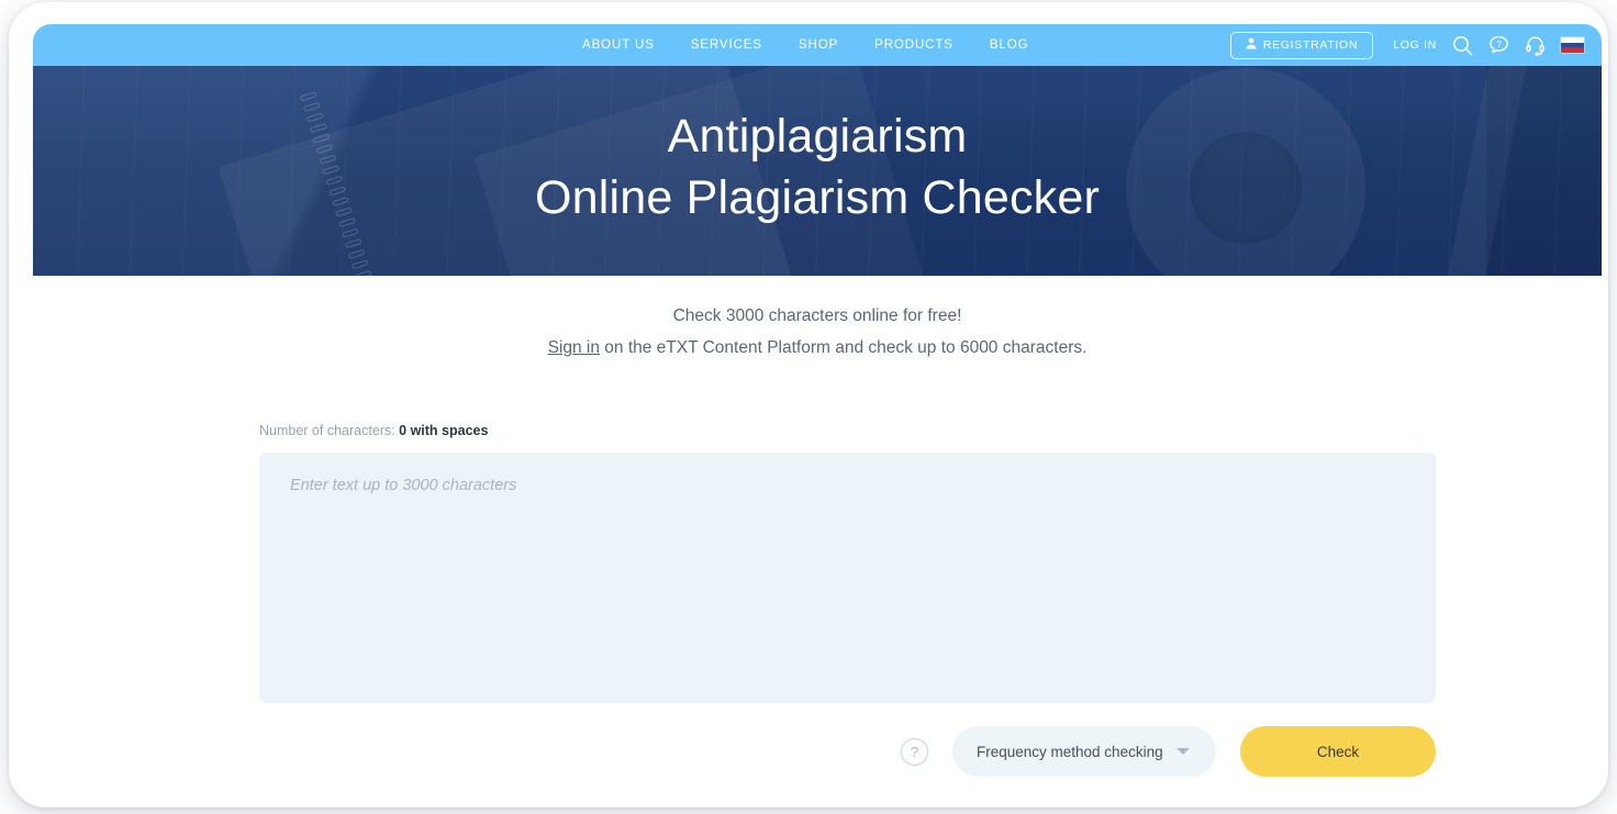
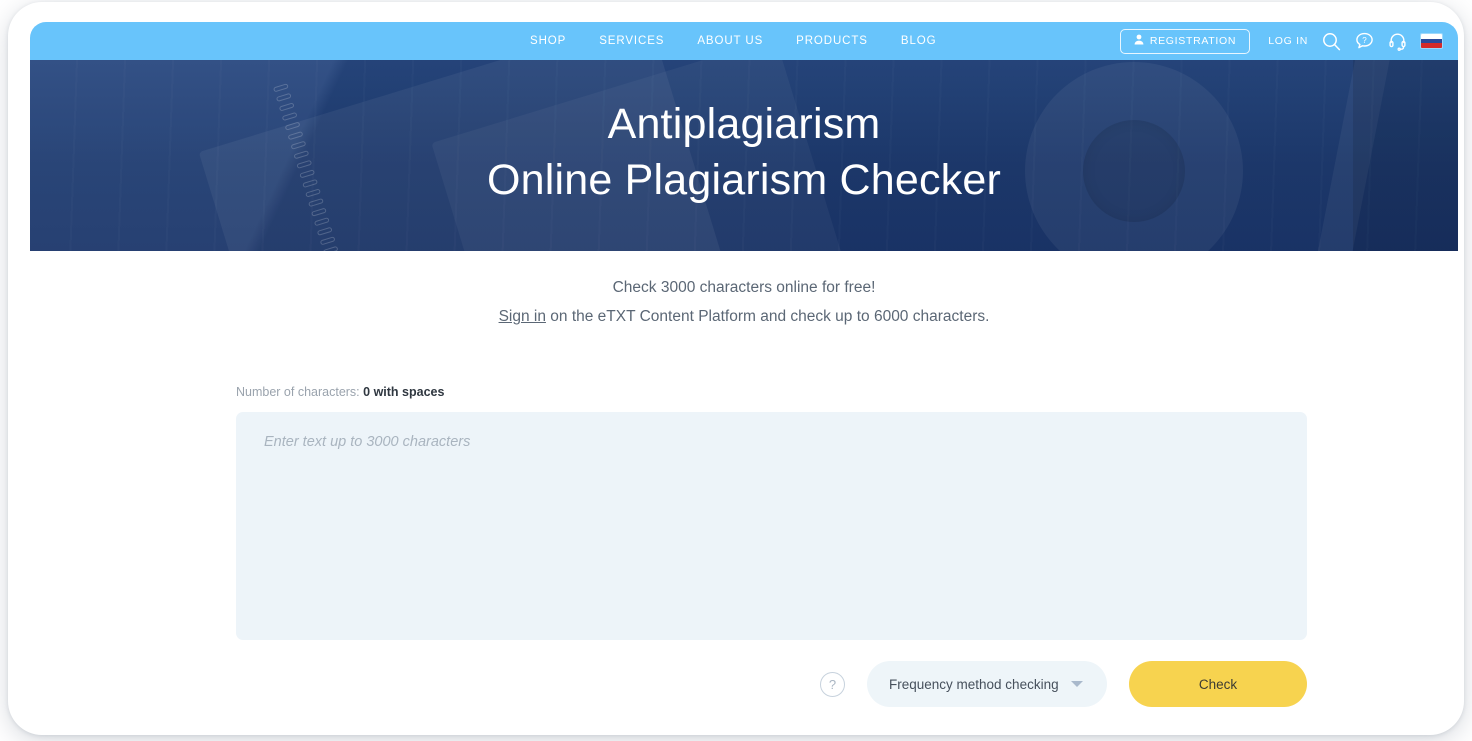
- ABOUT US
+ SHOP
  SERVICES
- SHOP
+ ABOUT US
  PRODUCTS
  BLOG
  REGISTRATION
  LOG IN
  ?
  Antiplagiarism
  Online Plagiarism Checker
  Check 3000 characters online for free!
  Sign in on the eTXT Content Platform and check up to 6000 characters.
  Number of characters: 0 with spaces
  Enter text up to 3000 characters
  ?
  Frequency method checking
  Check
